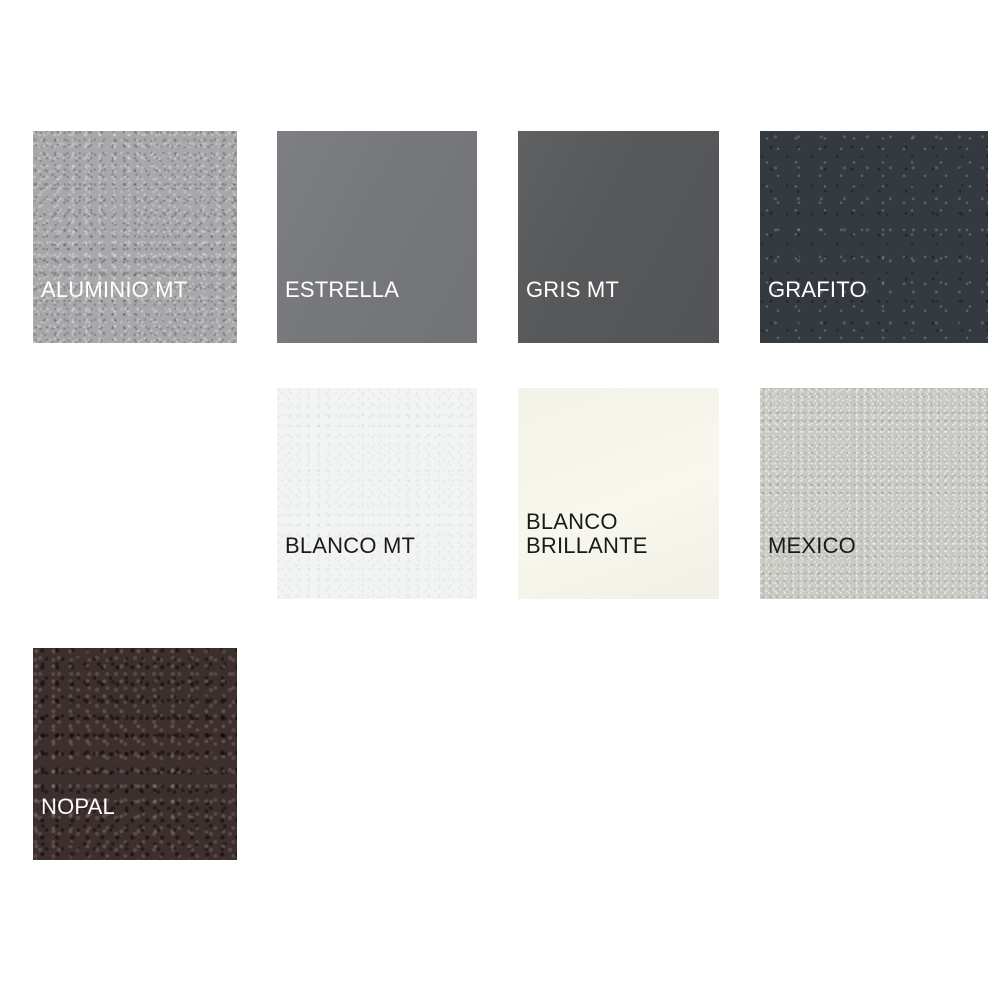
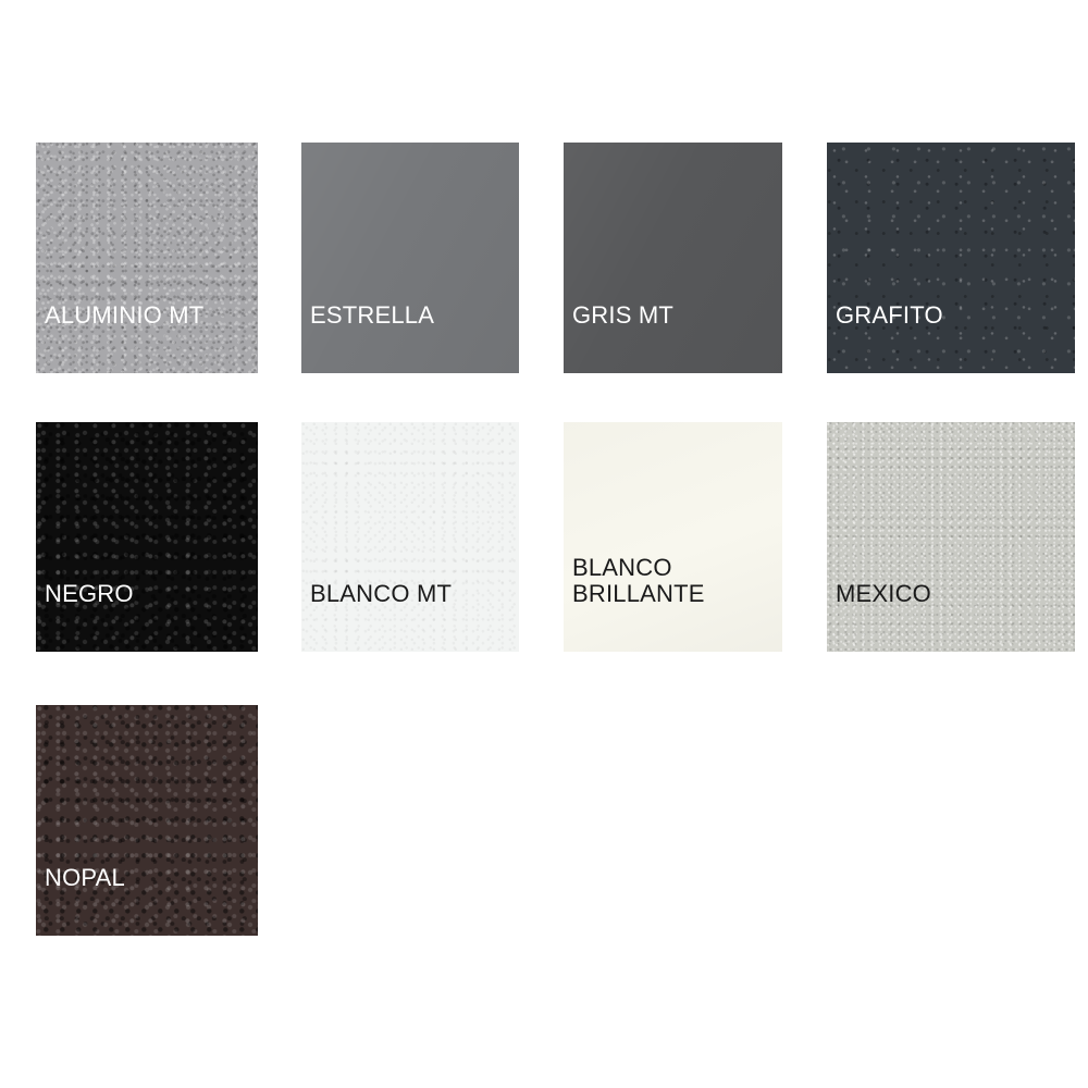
  ALUMINIO MT
  ESTRELLA
  GRIS MT
  GRAFITO
+ NEGRO
  BLANCO MT
  BLANCO
  BRILLANTE
  MEXICO
  NOPAL
